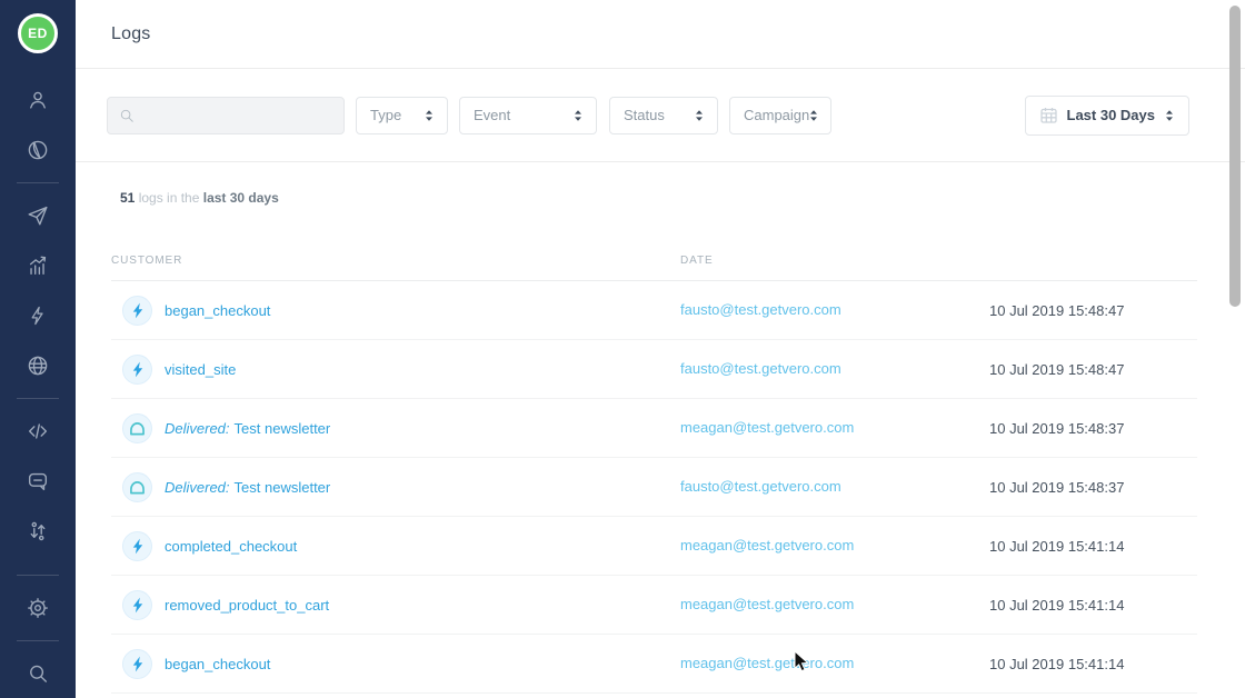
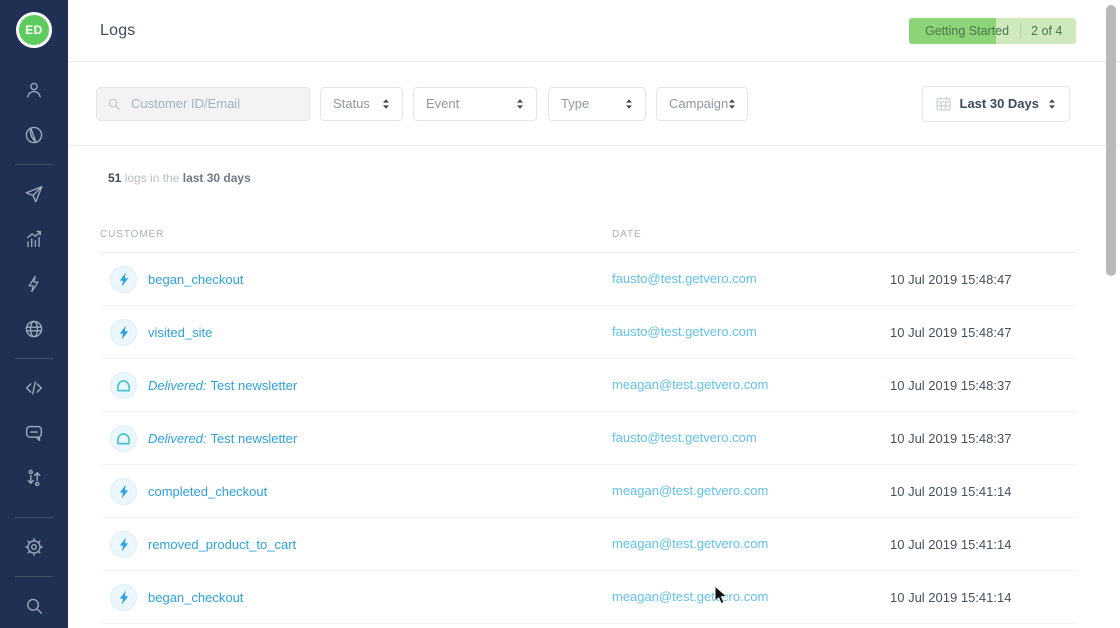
  ED
  Logs
+ Getting Started
+ 2 of 4
+ Customer ID/Email
- Type
+ Status
  Event
- Status
+ Type
  Campaign
  Last 30 Days
  51 logs in the last 30 days
  CUSTOMER
  DATE
  began_checkout
  fausto@test.getvero.com
  10 Jul 2019 15:48:47
  visited_site
  fausto@test.getvero.com
  10 Jul 2019 15:48:47
  Delivered: Test newsletter
  meagan@test.getvero.com
  10 Jul 2019 15:48:37
  Delivered: Test newsletter
  fausto@test.getvero.com
  10 Jul 2019 15:48:37
  completed_checkout
  meagan@test.getvero.com
  10 Jul 2019 15:41:14
  removed_product_to_cart
  meagan@test.getvero.com
  10 Jul 2019 15:41:14
  began_checkout
  meagan@test.getro.com
  10 Jul 2019 15:41:14
